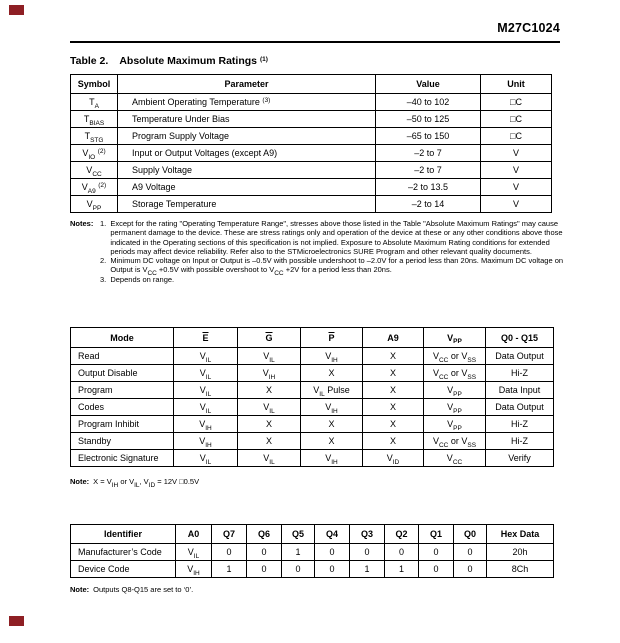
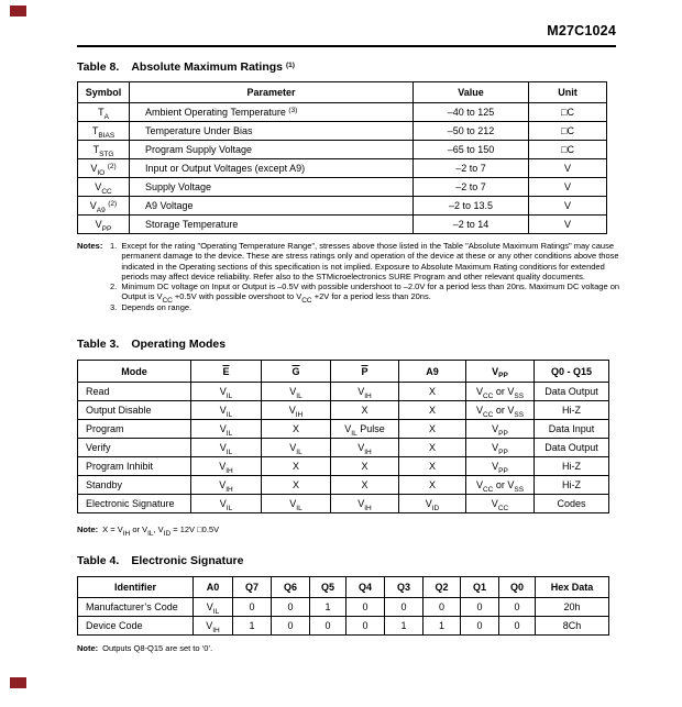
  M27C1024
- Table 2. Absolute Maximum Ratings
+ Table 8. Absolute Maximum Ratings
  Symbol	Parameter	Value	Unit
- T	Ambient Operating Temperature	–40 to 102	□C
+ T	Ambient Operating Temperature	–40 to 125	□C
- T	Temperature Under Bias	–50 to 125	□C
+ T	Temperature Under Bias	–50 to 212	□C
  T	Program Supply Voltage	–65 to 150	□C
  V	Input or Output Voltages (except A9)	–2 to 7	V
  V	Supply Voltage	–2 to 7	V
  V	A9 Voltage	–2 to 13.5	V
  V	Storage Temperature	–2 to 14	V
  Notes:
  Except for the rating "Operating Temperature Range", stresses above those listed in the Table "Absolute Maximum Ratings" may cause permanent damage to the device. These are stress ratings only and operation of the device at these or any other conditions above those indicated in the Operating sections of this specification is not implied. Exposure to Absolute Maximum Rating conditions for extended periods may affect device reliability. Refer also to the STMicroelectronics SURE Program and other relevant quality documents.
  Minimum DC voltage on Input or Output is –0.5V with possible undershoot to –2.0V for a period less than 20ns. Maximum DC voltage on Output is V +0.5V with possible overshoot to V +2V for a period less than 20ns.
  Depends on range.
+ Table 3. Operating Modes
  Mode	E	G	P	A9	V	Q0 - Q15
  Output Disable	V	V	X	X	V or V	Hi-Z
  Program	V	X	V Pulse	X	V	Data Input
- Codes	V	V	V	X	V	Data Output
+ Verify	V	V	V	X	V	Data Output
  Program Inhibit	V	X	X	X	V	Hi-Z
  Standby	V	X	X	X	V or V	Hi-Z
- Electronic Signature	V	V	V	V	V	Verify
+ Electronic Signature	V	V	V	V	V	Codes
  Note: X = V or V , V = 12V □0.5V
+ Table 4. Electronic Signature
  Identifier	A0	Q7	Q6	Q5	Q4	Q3	Q2	Q1	Q0	Hex Data
  Manufacturer’s Code	V	0	0	1	0	0	0	0	0	20h
  Device Code	V	1	0	0	0	1	1	0	0	8Ch
  Note: Outputs Q8-Q15 are set to ‘0’.
